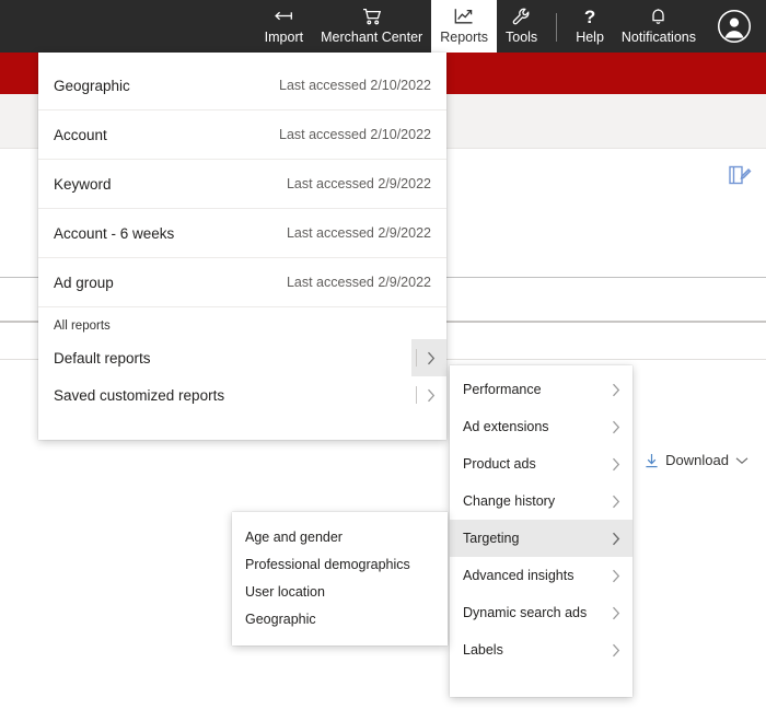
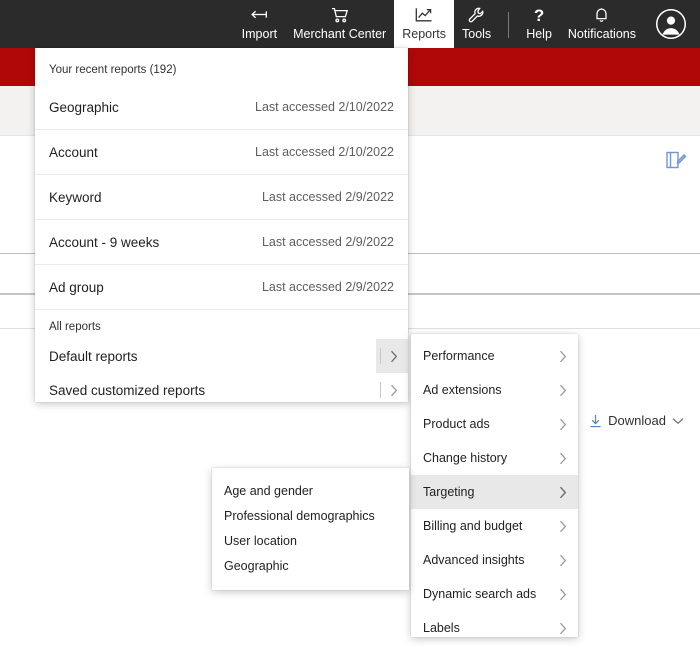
  Download
  Import
  Merchant Center
  Reports
  Tools
  ?
  Help
  Notifications
+ Your recent reports (192)
  Geographic
  Last accessed 2/10/2022
  Account
  Last accessed 2/10/2022
  Keyword
  Last accessed 2/9/2022
- Account - 6 weeks
+ Account - 9 weeks
  Last accessed 2/9/2022
  Ad group
  Last accessed 2/9/2022
  All reports
  Default reports
  Saved customized reports
  Performance
  Ad extensions
  Product ads
  Change history
  Targeting
+ Billing and budget
  Advanced insights
  Dynamic search ads
  Labels
  Age and gender
  Professional demographics
  User location
  Geographic
